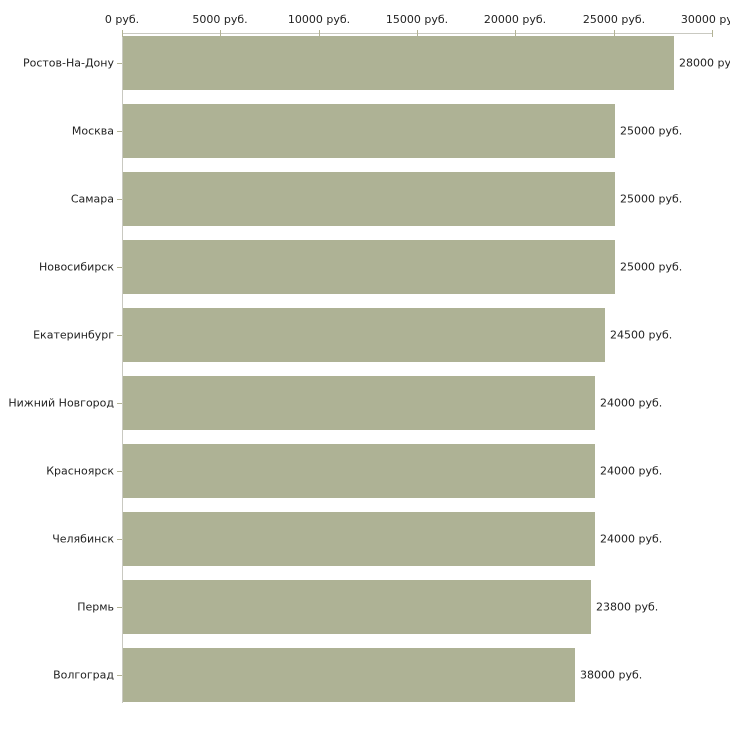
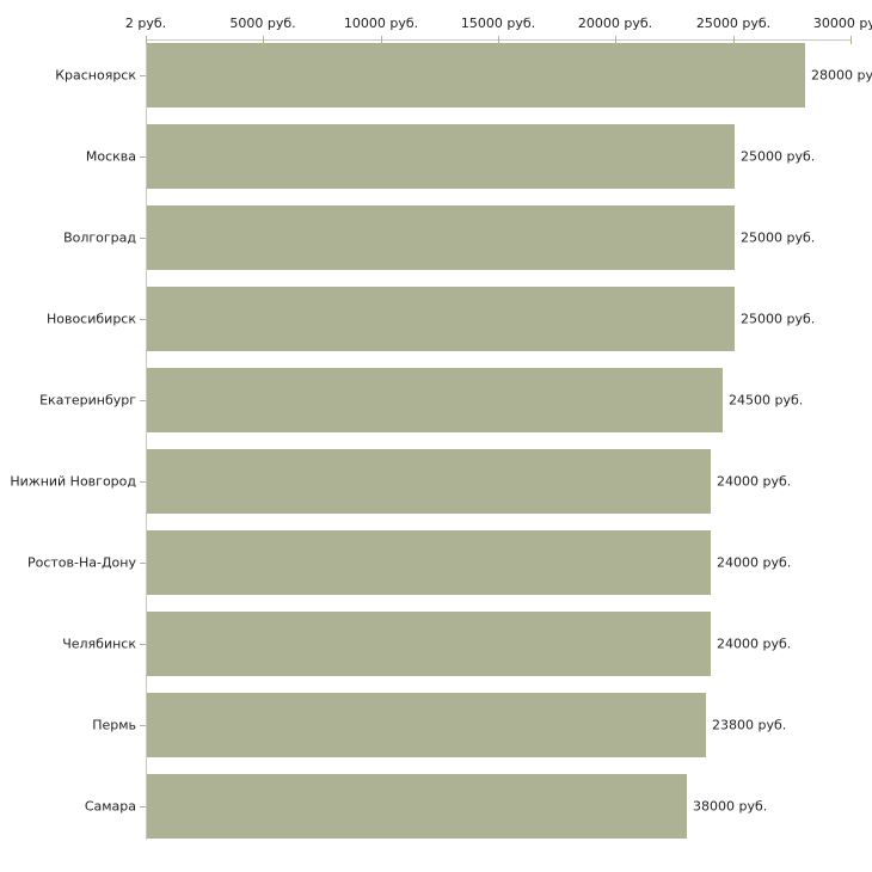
- 0 руб.
+ 2 руб.
  5000 руб.
  10000 руб.
  15000 руб.
  20000 руб.
  25000 руб.
- Ростов-На-Дону
+ Красноярск
  Москва
- Самара
+ Волгоград
  Новосибирск
  Екатеринбург
  Нижний Новгород
- Красноярск
+ Ростов-На-Дону
  Челябинск
  Пермь
- Волгоград
+ Самара
  28000 ру
  25000 руб.
  25000 руб.
  25000 руб.
  24500 руб.
  24000 руб.
  24000 руб.
  24000 руб.
  23800 руб.
  38000 руб.
